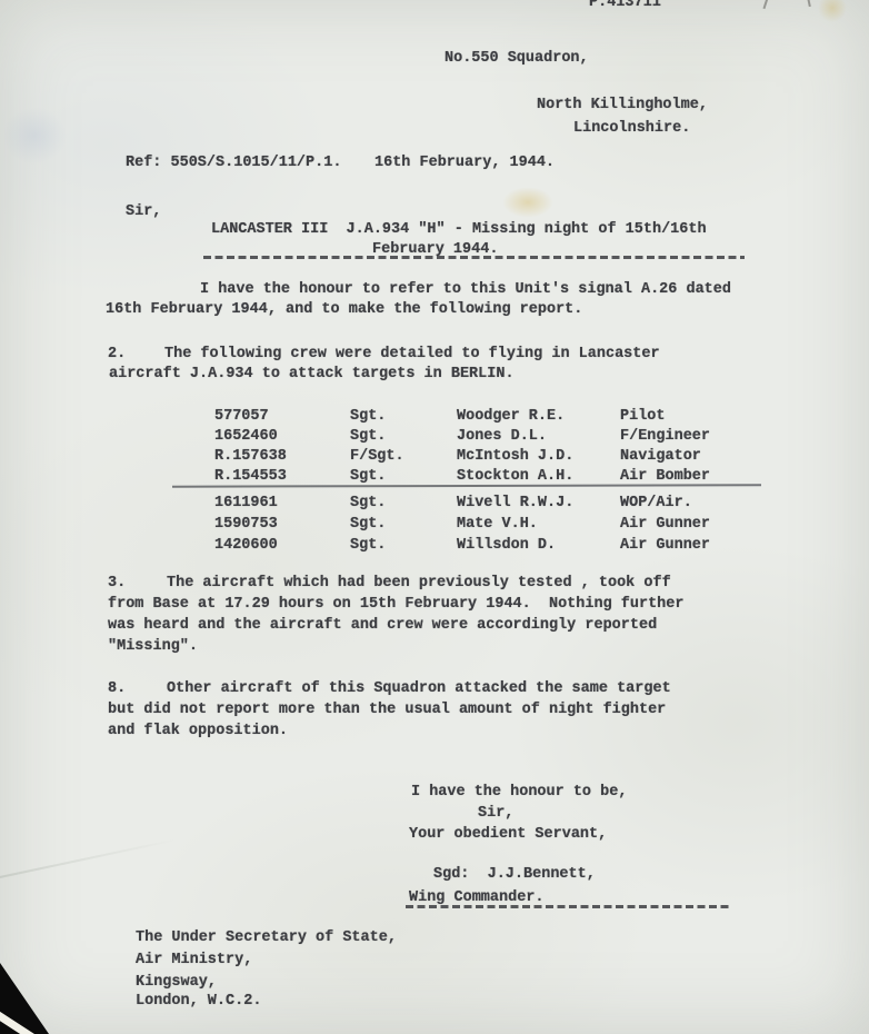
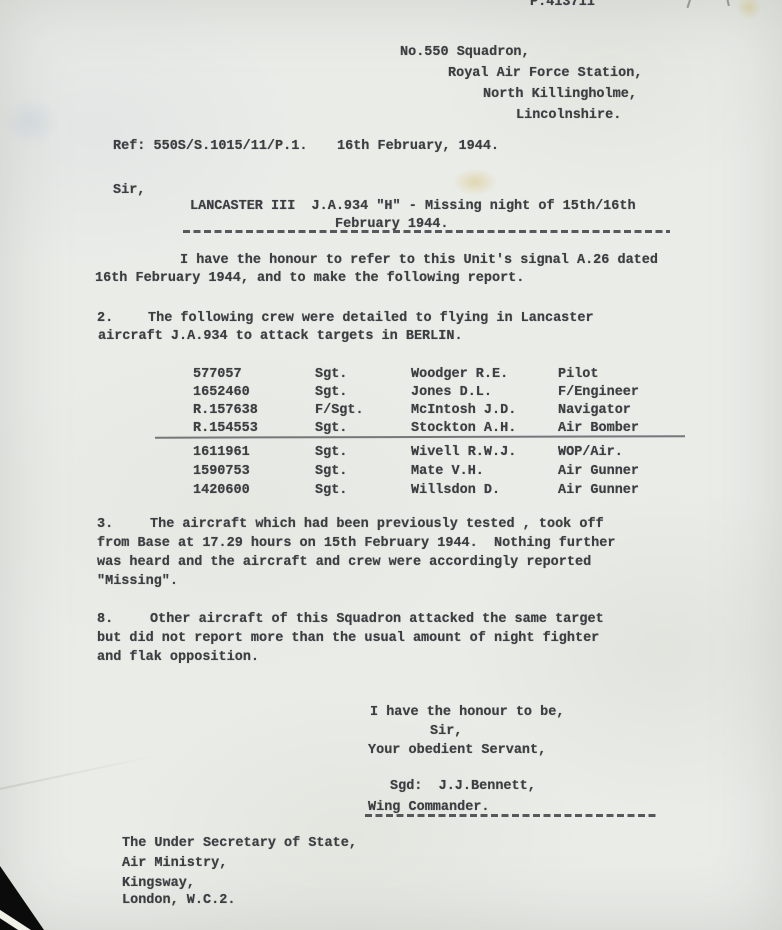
  P.413711
  No.550 Squadron,
+ Royal Air Force Station,
  North Killingholme,
  Lincolnshire.
  Ref: 550S/S.1015/11/P.1.
  16th February, 1944.
  Sir,
  LANCASTER III J.A.934 "H" - Missing night of 15th/16th
  February 1944.
  I have the honour to refer to this Unit's signal A.26 dated
  16th February 1944, and to make the following report.
  2.
  The following crew were detailed to flying in Lancaster
  aircraft J.A.934 to attack targets in BERLIN.
  577057
  Sgt.
  Woodger R.E.
  Pilot
  1652460
  Sgt.
  Jones D.L.
  F/Engineer
  R.157638
  F/Sgt.
  McIntosh J.D.
  Navigator
  R.154553
  Sgt.
  Stockton A.H.
  Air Bomber
  1611961
  Sgt.
  Wivell R.W.J.
  WOP/Air.
  1590753
  Sgt.
  Mate V.H.
  Air Gunner
  1420600
  Sgt.
  Willsdon D.
  Air Gunner
  3.
  The aircraft which had been previously tested , took off
  from Base at 17.29 hours on 15th February 1944. Nothing further
  was heard and the aircraft and crew were accordingly reported
  "Missing".
  8.
  Other aircraft of this Squadron attacked the same target
  but did not report more than the usual amount of night fighter
  and flak opposition.
  I have the honour to be,
  Sir,
  Your obedient Servant,
  Sgd: J.J.Bennett,
  Wing Commander.
  The Under Secretary of State,
  Air Ministry,
  Kingsway,
  London, W.C.2.
